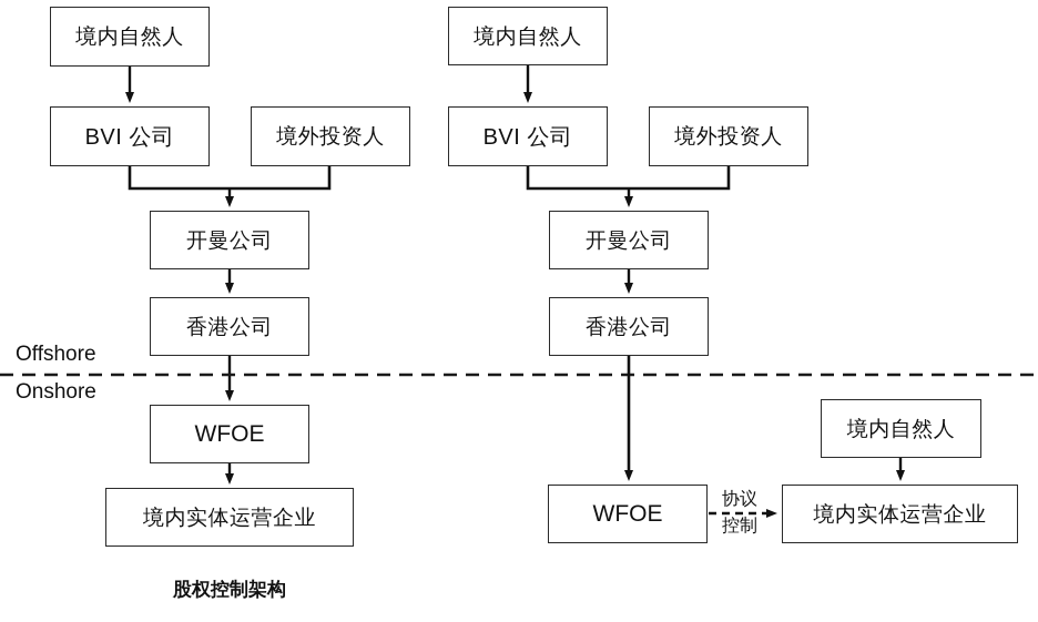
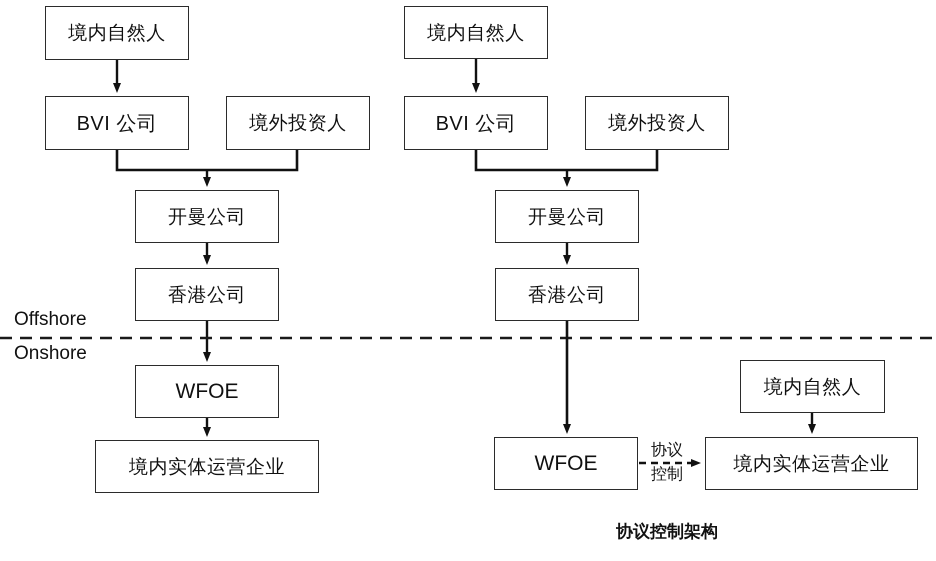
  Offshore
  Onshore
  境内自然人
  BVI 公司
  境外投资人
  开曼公司
  香港公司
  WFOE
  境内实体运营企业
- 股权控制架构
  境内自然人
  BVI 公司
  境外投资人
  开曼公司
  香港公司
  WFOE
  境内自然人
  境内实体运营企业
  协议
  控制
+ 协议控制架构
